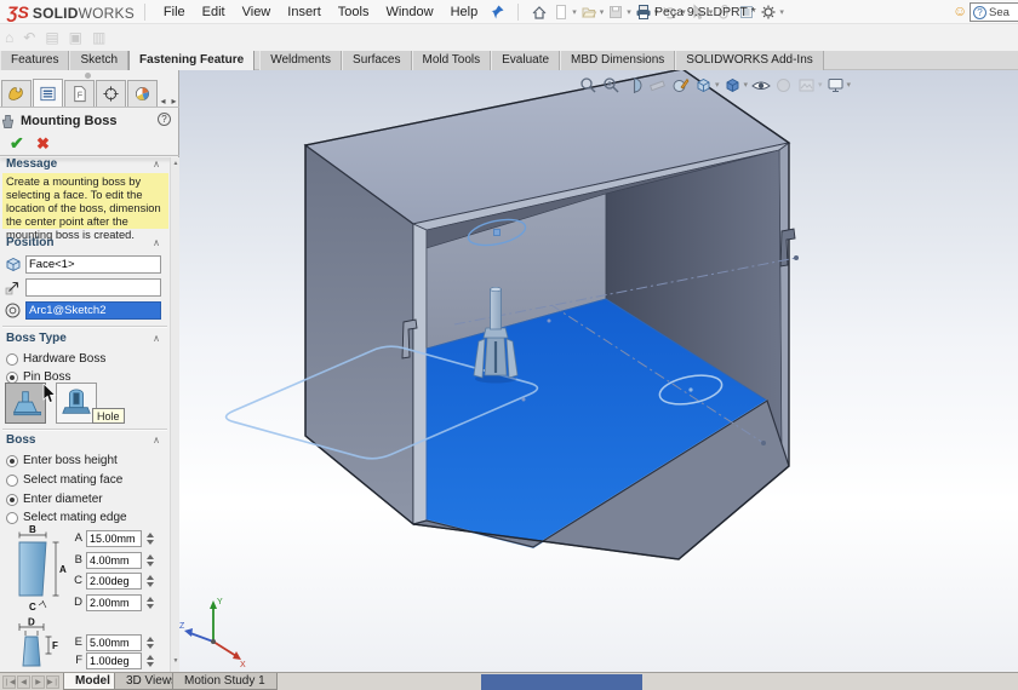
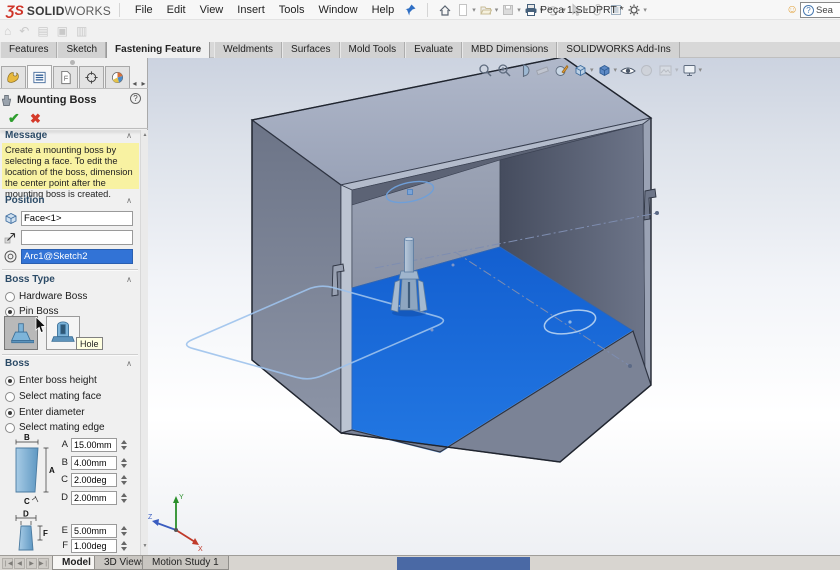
  ƷS
  SOLID
  WORKS
  File
  Edit
  View
  Insert
  Tools
  Window
  Help
- Peça 9.SLDPRT *
+ Peça 1.SLDPRT *
  ☺
  ?
  Sea
  ⌂
  ↶
  ▤
  ▣
  ▥
  Features Sketch Fastening Feature Weldments Surfaces Mold Tools Evaluate MBD Dimensions SOLIDWORKS Add-Ins
  ◂
  ▸
  Mounting Boss
  ?
  ✔
  ✖
  Message
  Create a mounting boss by selecting a face. To edit the location of the boss, dimension the center point after the mounting boss is created.
  Position
  Face<1>
  Arc1@Sketch2
  Boss Type
  Hardware Boss
  Pin Boss
  Hole
  Boss
  Enter boss height
  Select mating face
  Enter diameter
  Select mating edge
  B
  A
  C
  D
  F
  A
  15.00mm
  B
  4.00mm
  C
  2.00deg
  D
  2.00mm
  E
  5.00mm
  F
  1.00deg
  Model
  3D View
  Motion Study 1
